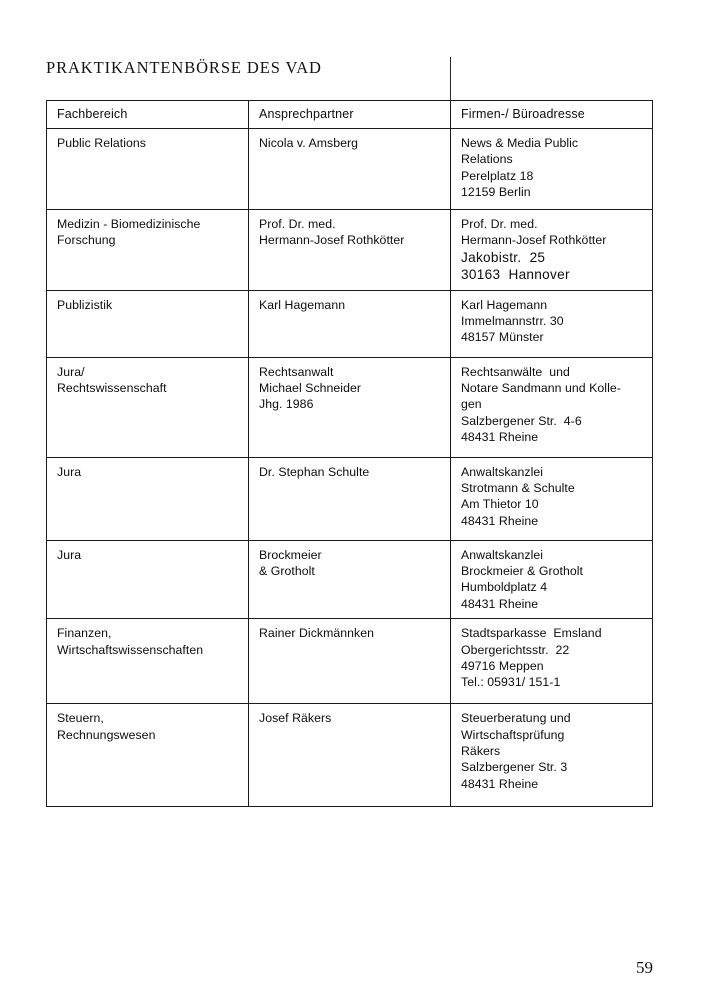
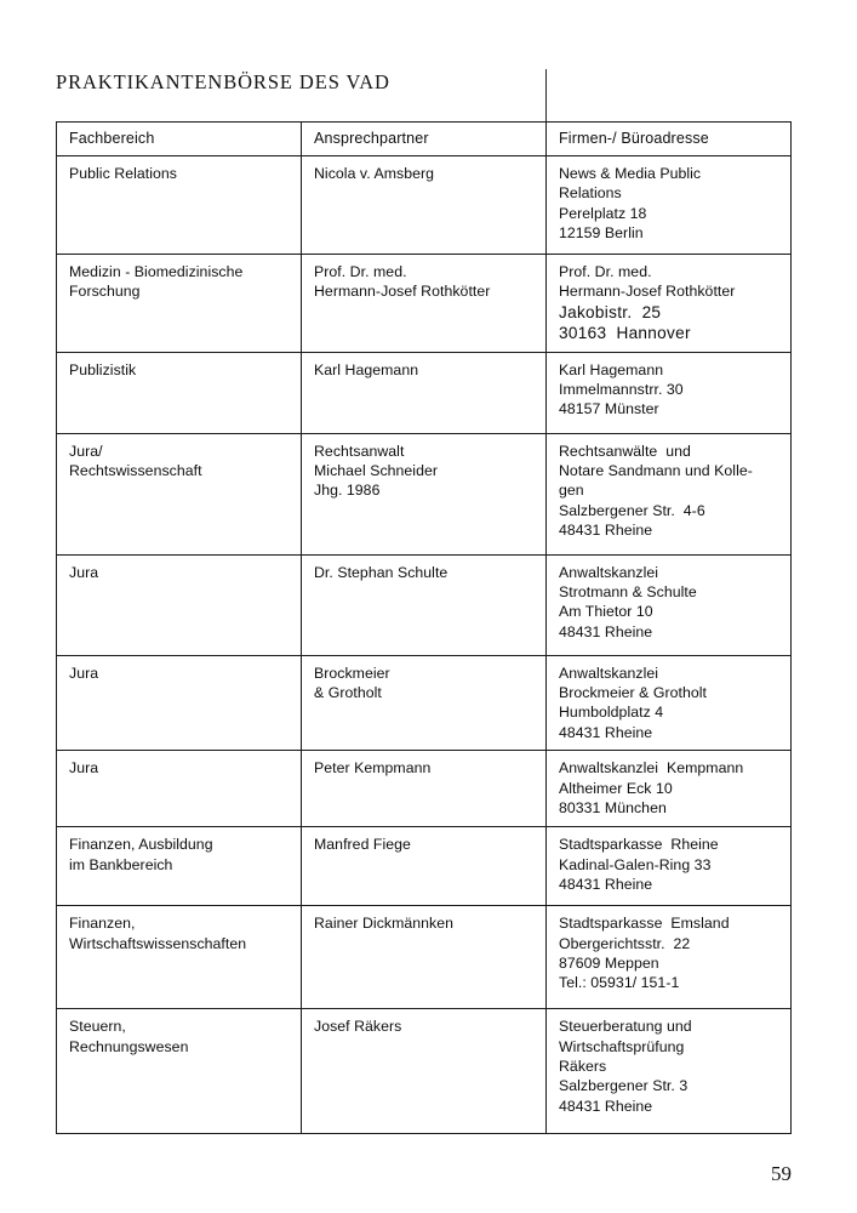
  PRAKTIKANTENBÖRSE DES VAD
  Fachbereich	Ansprechpartner	Firmen-/ Büroadresse
  Public Relations	Nicola v. Amsberg	News & Media PublicRelationsPerelplatz 1812159 Berlin
  Medizin - BiomedizinischeForschung	Prof. Dr. med.Hermann-Josef Rothkötter	Prof. Dr. med.Hermann-Josef RothkötterJakobistr. 2530163 Hannover
  Publizistik	Karl Hagemann	Karl HagemannImmelmannstrr. 3048157 Münster
  Jura/Rechtswissenschaft	RechtsanwaltMichael SchneiderJhg. 1986	Rechtsanwälte undNotare Sandmann und Kolle-genSalzbergener Str. 4-648431 Rheine
  Jura	Dr. Stephan Schulte	AnwaltskanzleiStrotmann & SchulteAm Thietor 1048431 Rheine
  Jura	Brockmeier& Grotholt	AnwaltskanzleiBrockmeier & GrotholtHumboldplatz 448431 Rheine
+ Jura	Peter Kempmann	Anwaltskanzlei KempmannAltheimer Eck 1080331 München
+ Finanzen, Ausbildungim Bankbereich	Manfred Fiege	Stadtsparkasse RheineKadinal-Galen-Ring 3348431 Rheine
- Finanzen,Wirtschaftswissenschaften	Rainer Dickmännken	Stadtsparkasse EmslandObergerichtsstr. 2249716 MeppenTel.: 05931/ 151-1
+ Finanzen,Wirtschaftswissenschaften	Rainer Dickmännken	Stadtsparkasse EmslandObergerichtsstr. 2287609 MeppenTel.: 05931/ 151-1
  Steuern,Rechnungswesen	Josef Räkers	Steuerberatung undWirtschaftsprüfungRäkersSalzbergener Str. 348431 Rheine
  59
